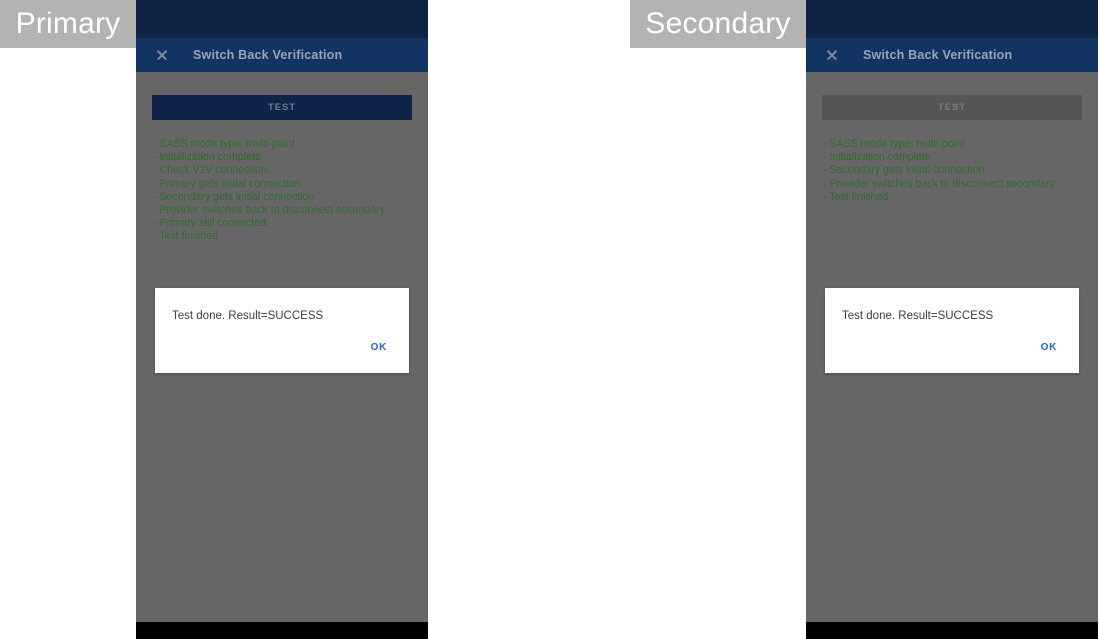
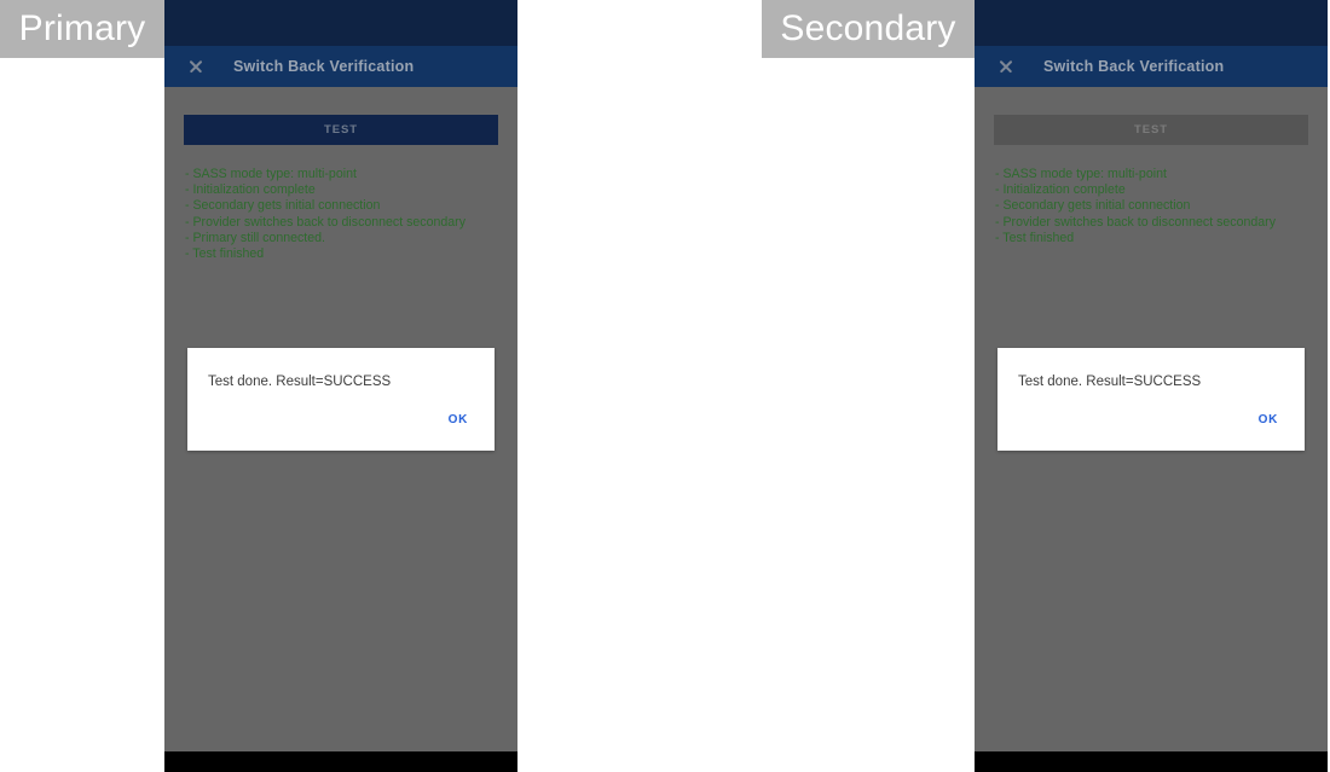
  Switch Back Verification
  TEST
  - SASS mode type: multi-point
  - Initialization complete
- - Check V2V connection.
- - Primary gets initial connection
  - Secondary gets initial connection
  - Provider switches back to disconnect secondary
  - Primary still connected.
  - Test finished
  Test done. Result=SUCCESS
  OK
  Switch Back Verification
  TEST
  - SASS mode type: multi-point
  - Initialization complete
  - Secondary gets initial connection
  - Provider switches back to disconnect secondary
  - Test finished
  Test done. Result=SUCCESS
  OK
  Primary
  Secondary
